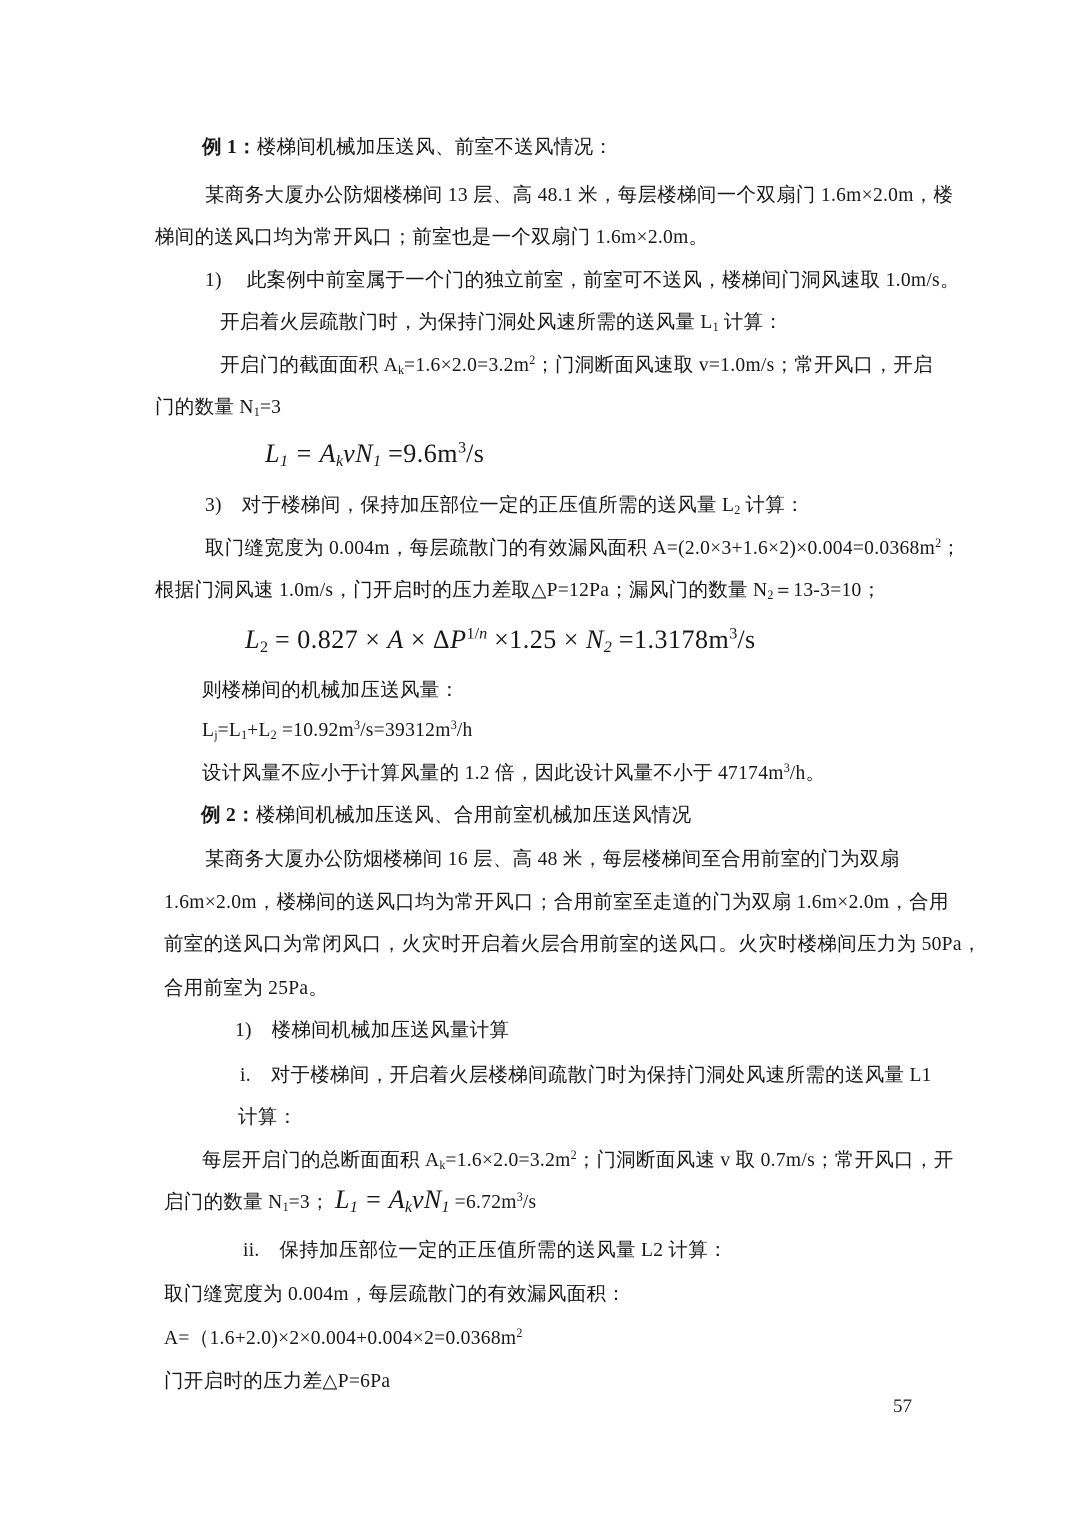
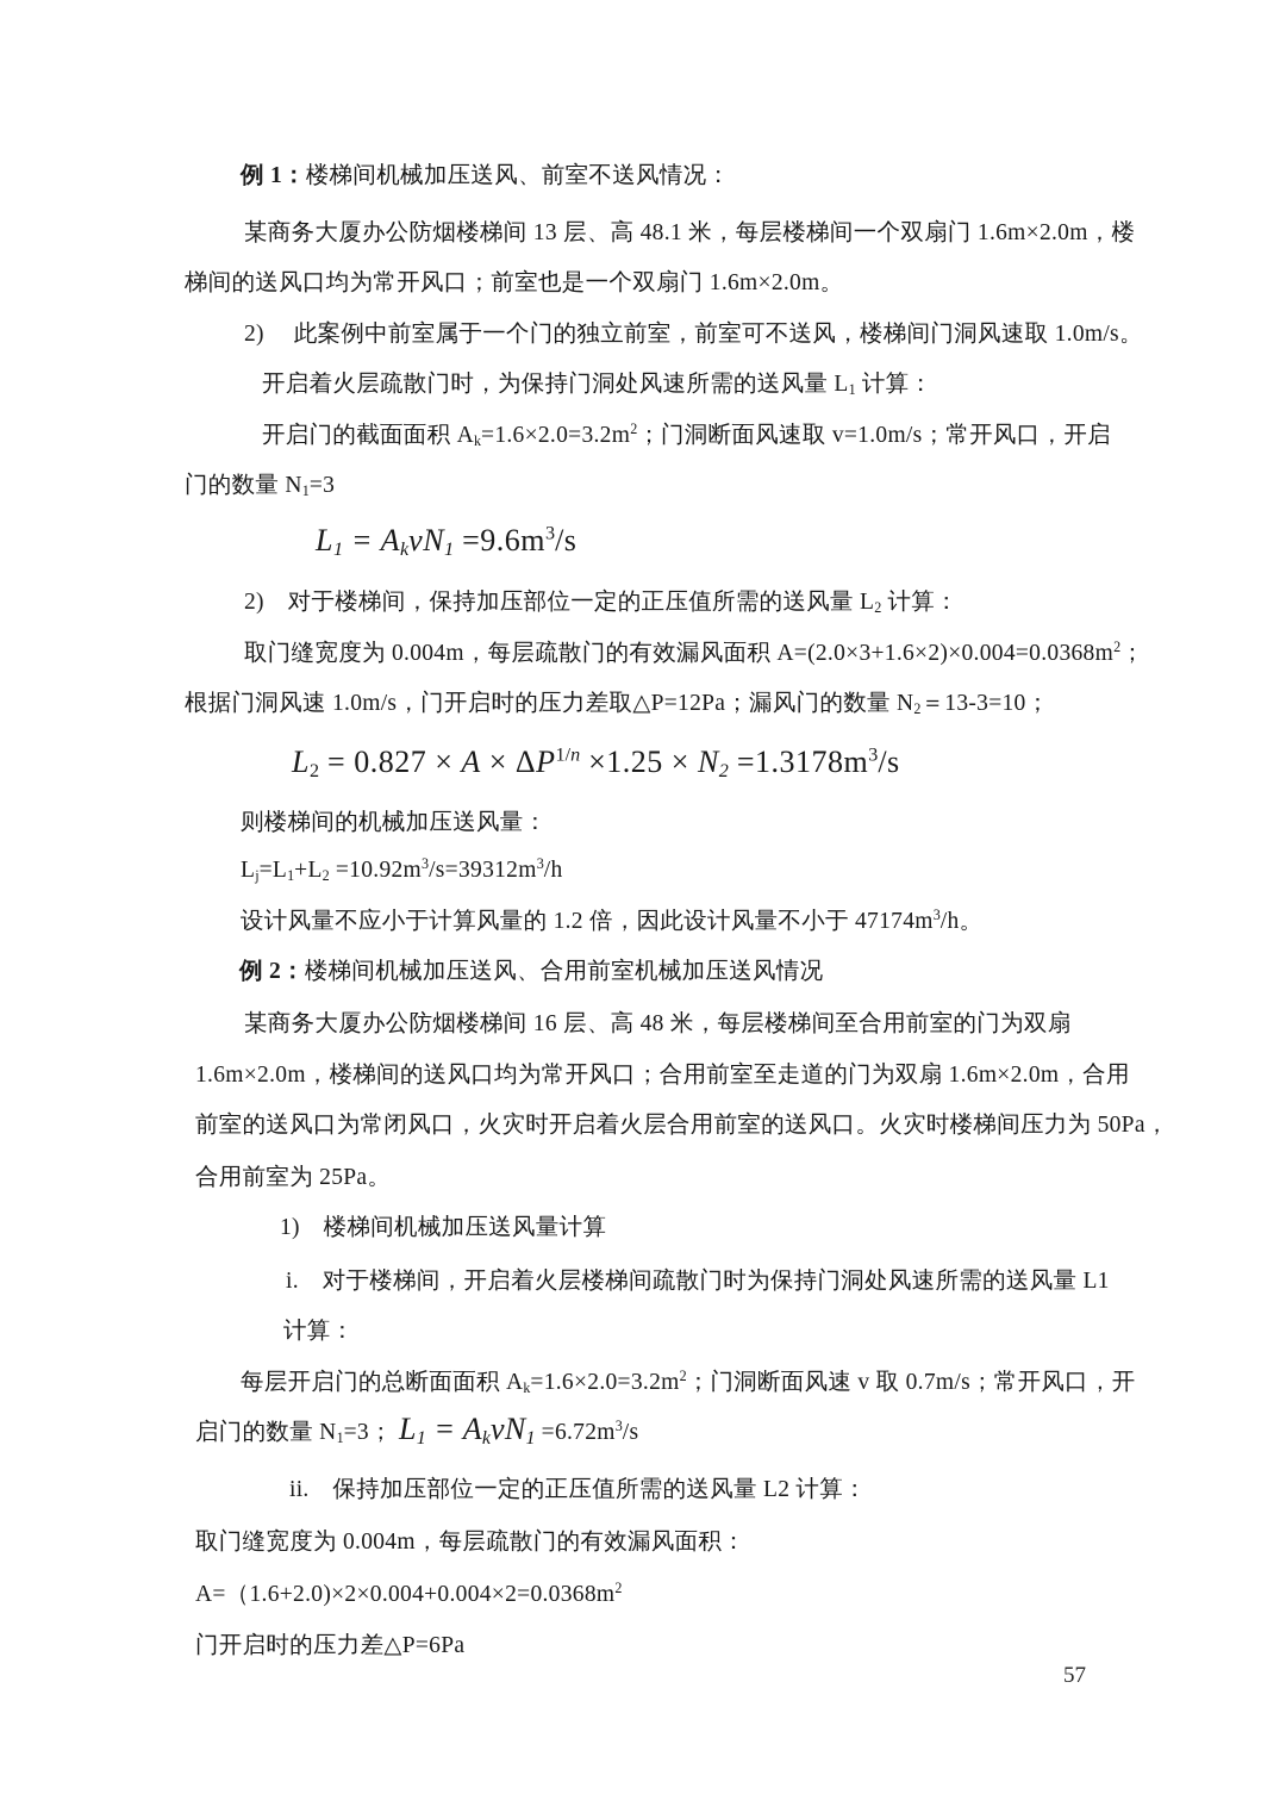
  例 1：楼梯间机械加压送风、前室不送风情况：
  某商务大厦办公防烟楼梯间 13 层、高 48.1 米，每层楼梯间一个双扇门 1.6m×2.0m，楼
  梯间的送风口均为常开风口；前室也是一个双扇门 1.6m×2.0m。
- 1) 此案例中前室属于一个门的独立前室，前室可不送风，楼梯间门洞风速取 1.0m/s。
+ 2) 此案例中前室属于一个门的独立前室，前室可不送风，楼梯间门洞风速取 1.0m/s。
  开启着火层疏散门时，为保持门洞处风速所需的送风量 L1 计算：
  开启门的截面面积 Ak=1.6×2.0=3.2m2；门洞断面风速取 v=1.0m/s；常开风口，开启
  门的数量 N1=3
  L1 = AkvN1 =9.6m3/s
- 3) 对于楼梯间，保持加压部位一定的正压值所需的送风量 L2 计算：
+ 2) 对于楼梯间，保持加压部位一定的正压值所需的送风量 L2 计算：
  取门缝宽度为 0.004m，每层疏散门的有效漏风面积 A=(2.0×3+1.6×2)×0.004=0.0368m2；
  根据门洞风速 1.0m/s，门开启时的压力差取△P=12Pa；漏风门的数量 N2＝13-3=10；
  L2 = 0.827 × A × ΔP1/n ×1.25 × N2 =1.3178m3/s
  则楼梯间的机械加压送风量：
  Lj=L1+L2 =10.92m3/s=39312m3/h
  设计风量不应小于计算风量的 1.2 倍，因此设计风量不小于 47174m3/h。
  例 2：楼梯间机械加压送风、合用前室机械加压送风情况
  某商务大厦办公防烟楼梯间 16 层、高 48 米，每层楼梯间至合用前室的门为双扇
  1.6m×2.0m，楼梯间的送风口均为常开风口；合用前室至走道的门为双扇 1.6m×2.0m，合用
  前室的送风口为常闭风口，火灾时开启着火层合用前室的送风口。火灾时楼梯间压力为 50Pa，
  合用前室为 25Pa。
  1) 楼梯间机械加压送风量计算
  i. 对于楼梯间，开启着火层楼梯间疏散门时为保持门洞处风速所需的送风量 L1
  计算：
  每层开启门的总断面面积 Ak=1.6×2.0=3.2m2；门洞断面风速 v 取 0.7m/s；常开风口，开
  启门的数量 N1=3； L1 = AkvN1 =6.72m3/s
  ii. 保持加压部位一定的正压值所需的送风量 L2 计算：
  取门缝宽度为 0.004m，每层疏散门的有效漏风面积：
  A=（1.6+2.0)×2×0.004+0.004×2=0.0368m2
  门开启时的压力差△P=6Pa
  57
